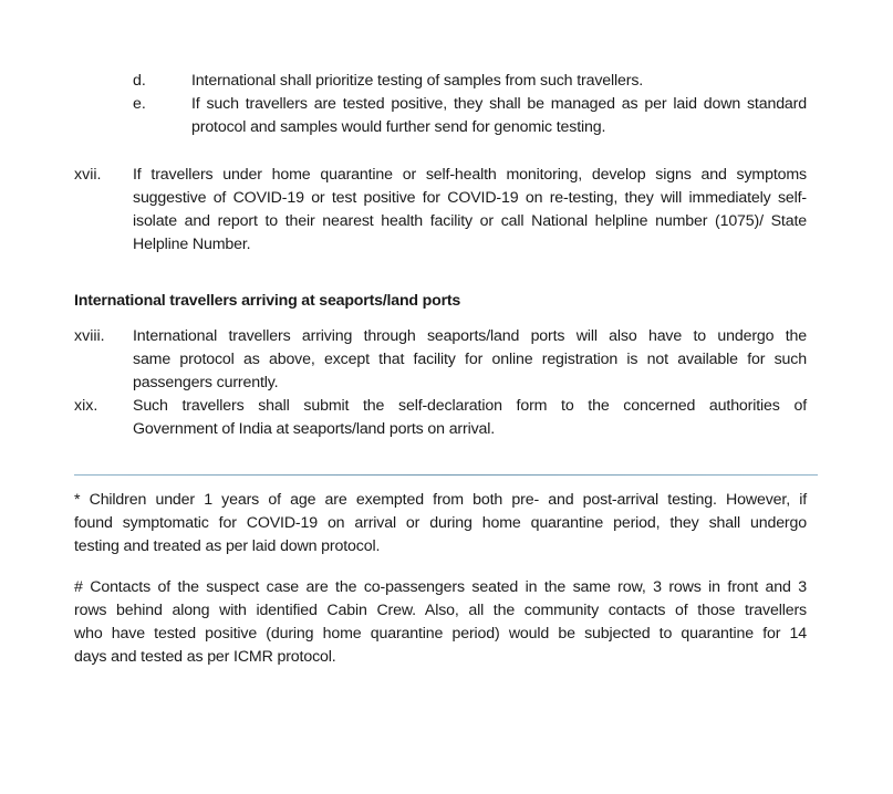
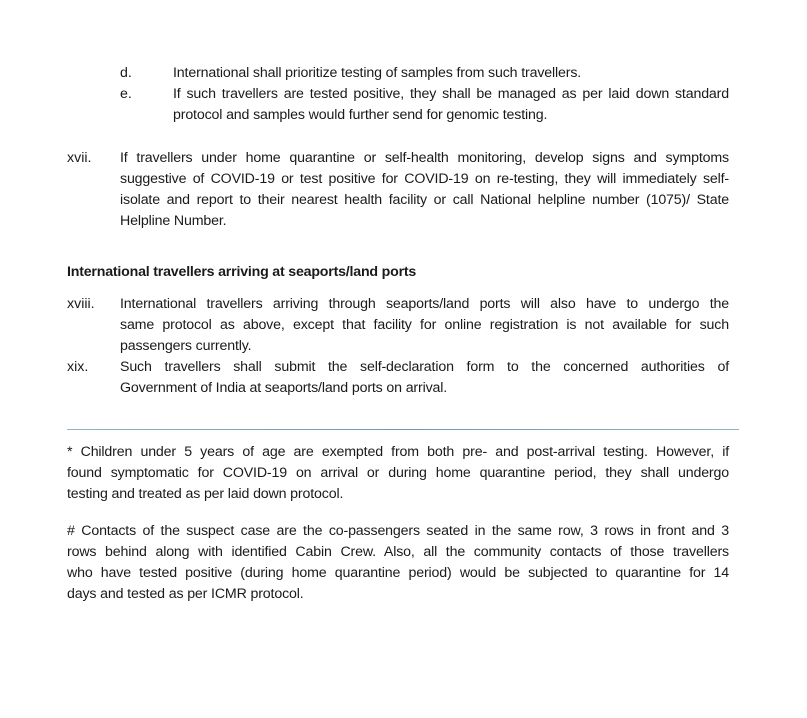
  d.
  International shall prioritize testing of samples from such travellers.
  e.
  If such travellers are tested positive, they shall be managed as per laid down standard
  protocol and samples would further send for genomic testing.
  xvii.
  If travellers under home quarantine or self-health monitoring, develop signs and symptoms
  suggestive of COVID-19 or test positive for COVID-19 on re-testing, they will immediately self-
  isolate and report to their nearest health facility or call National helpline number (1075)/ State
  Helpline Number.
  International travellers arriving at seaports/land ports
  xviii.
  International travellers arriving through seaports/land ports will also have to undergo the
  same protocol as above, except that facility for online registration is not available for such
  passengers currently.
  xix.
  Such travellers shall submit the self-declaration form to the concerned authorities of
  Government of India at seaports/land ports on arrival.
- * Children under 1 years of age are exempted from both pre- and post-arrival testing. However, if
+ * Children under 5 years of age are exempted from both pre- and post-arrival testing. However, if
  found symptomatic for COVID-19 on arrival or during home quarantine period, they shall undergo
  testing and treated as per laid down protocol.
  # Contacts of the suspect case are the co-passengers seated in the same row, 3 rows in front and 3
  rows behind along with identified Cabin Crew. Also, all the community contacts of those travellers
  who have tested positive (during home quarantine period) would be subjected to quarantine for 14
  days and tested as per ICMR protocol.
